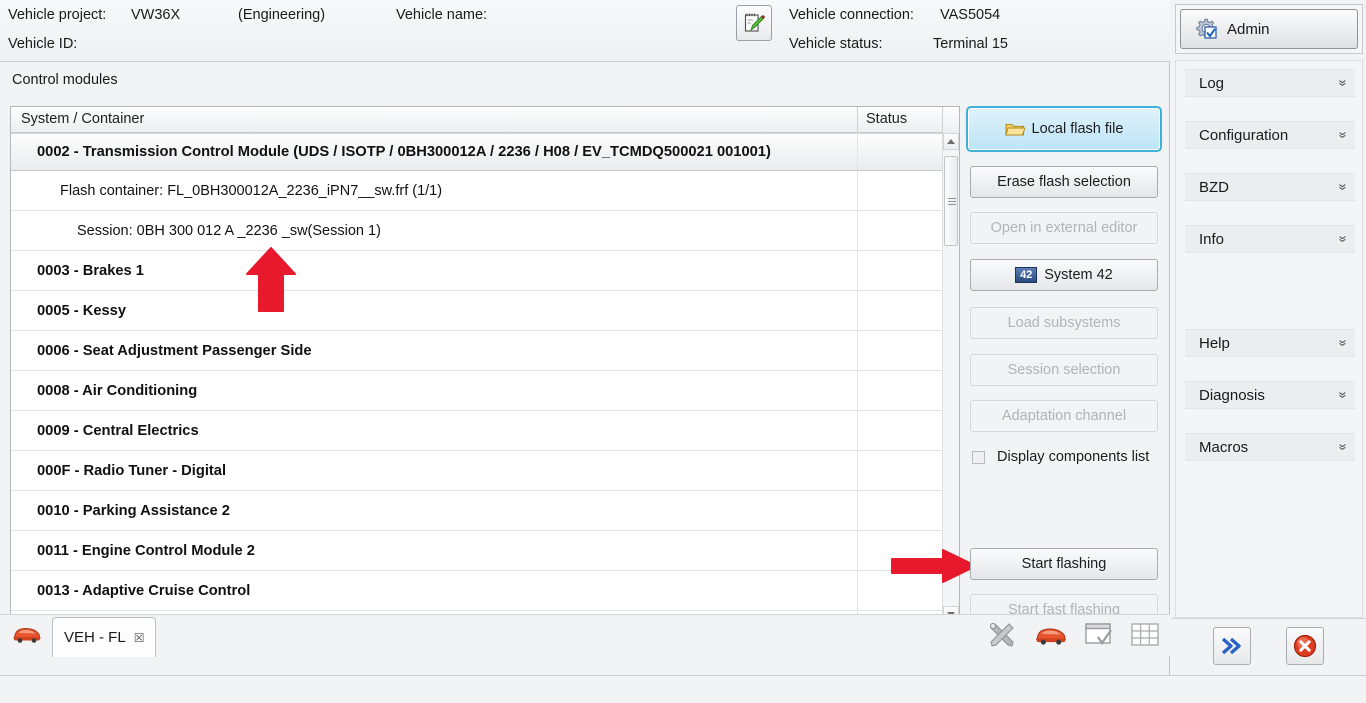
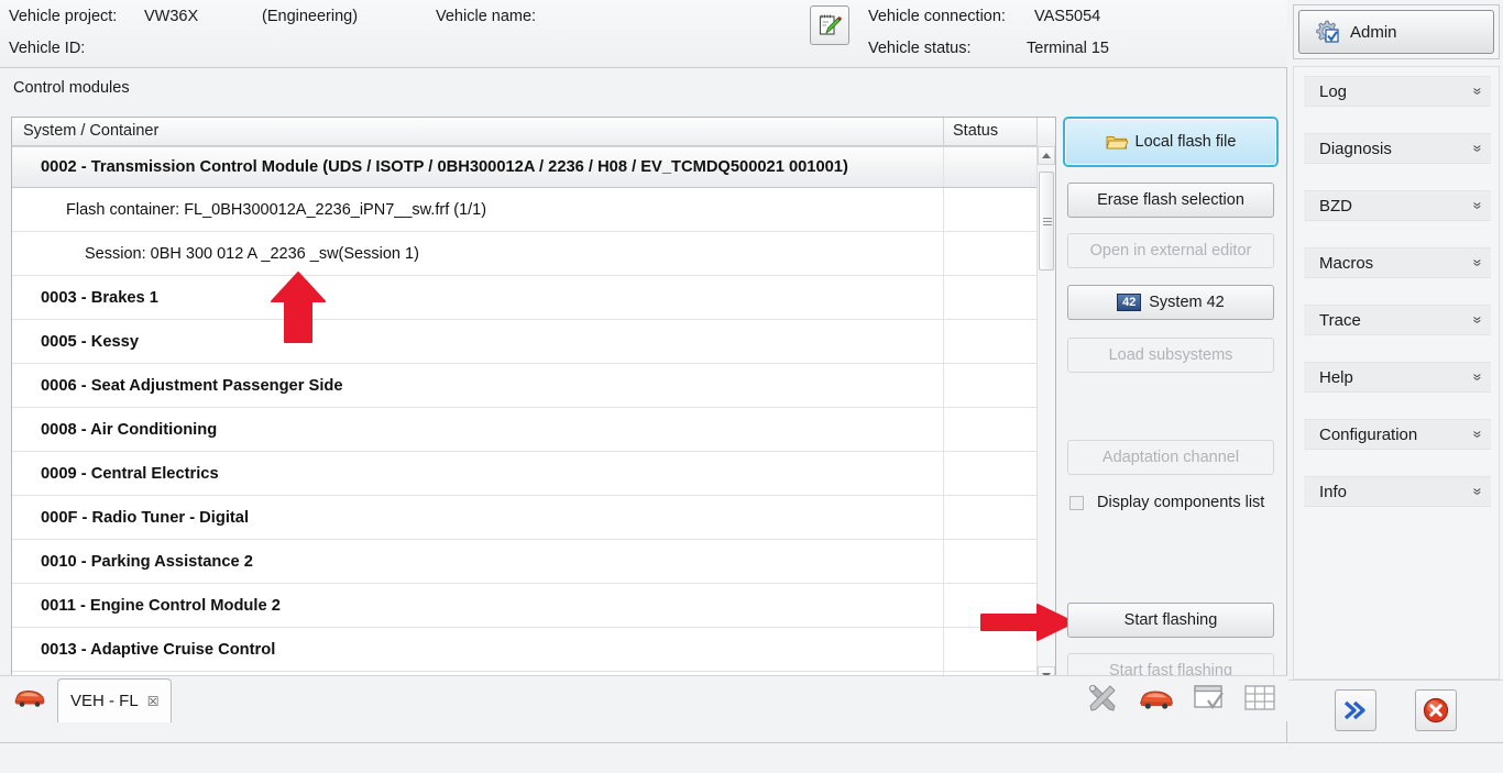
  Vehicle project:
  VW36X
  (Engineering)
  Vehicle name:
  Vehicle ID:
  Vehicle connection:
  VAS5054
  Vehicle status:
  Terminal 15
  Control modules
  System / Container
  Status
  0002 - Transmission Control Module (UDS / ISOTP / 0BH300012A / 2236 / H08 / EV_TCMDQ500021 001001)
  Flash container: FL_0BH300012A_2236_iPN7__sw.frf (1/1)
  Session: 0BH 300 012 A _2236 _sw(Session 1)
  0003 - Brakes 1
  0005 - Kessy
  0006 - Seat Adjustment Passenger Side
  0008 - Air Conditioning
  0009 - Central Electrics
  000F - Radio Tuner - Digital
  0010 - Parking Assistance 2
  0011 - Engine Control Module 2
  0013 - Adaptive Cruise Control
  Local flash file
  Erase flash selection
  Open in external editor
  42
  System 42
  Load subsystems
- Session selection
  Adaptation channel
  Display components list
  Start flashing
  Start fast flashing
  VEH - FL
  ☒
  Admin
  Log
- Configuration
+ Diagnosis
  BZD
- Info
+ Macros
+ Trace
  Help
- Diagnosis
+ Configuration
- Macros
+ Info
